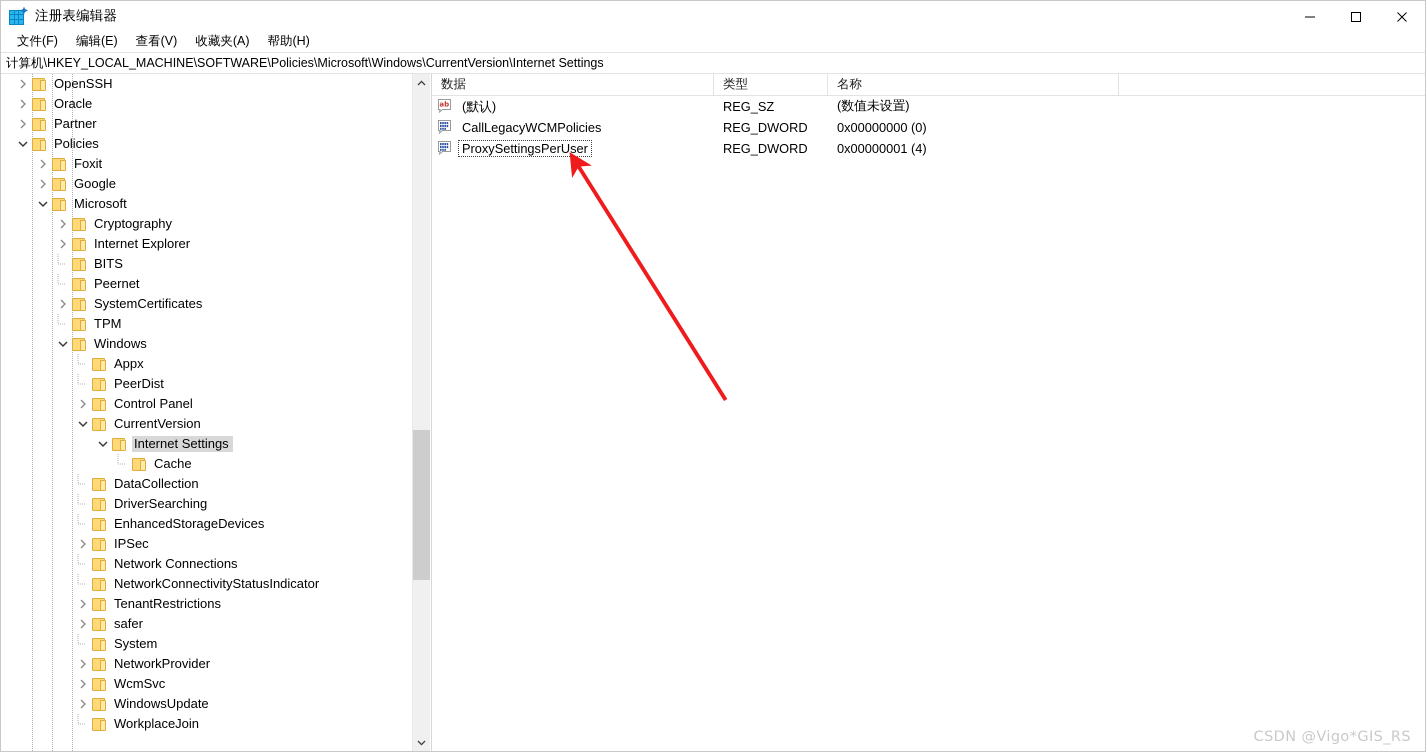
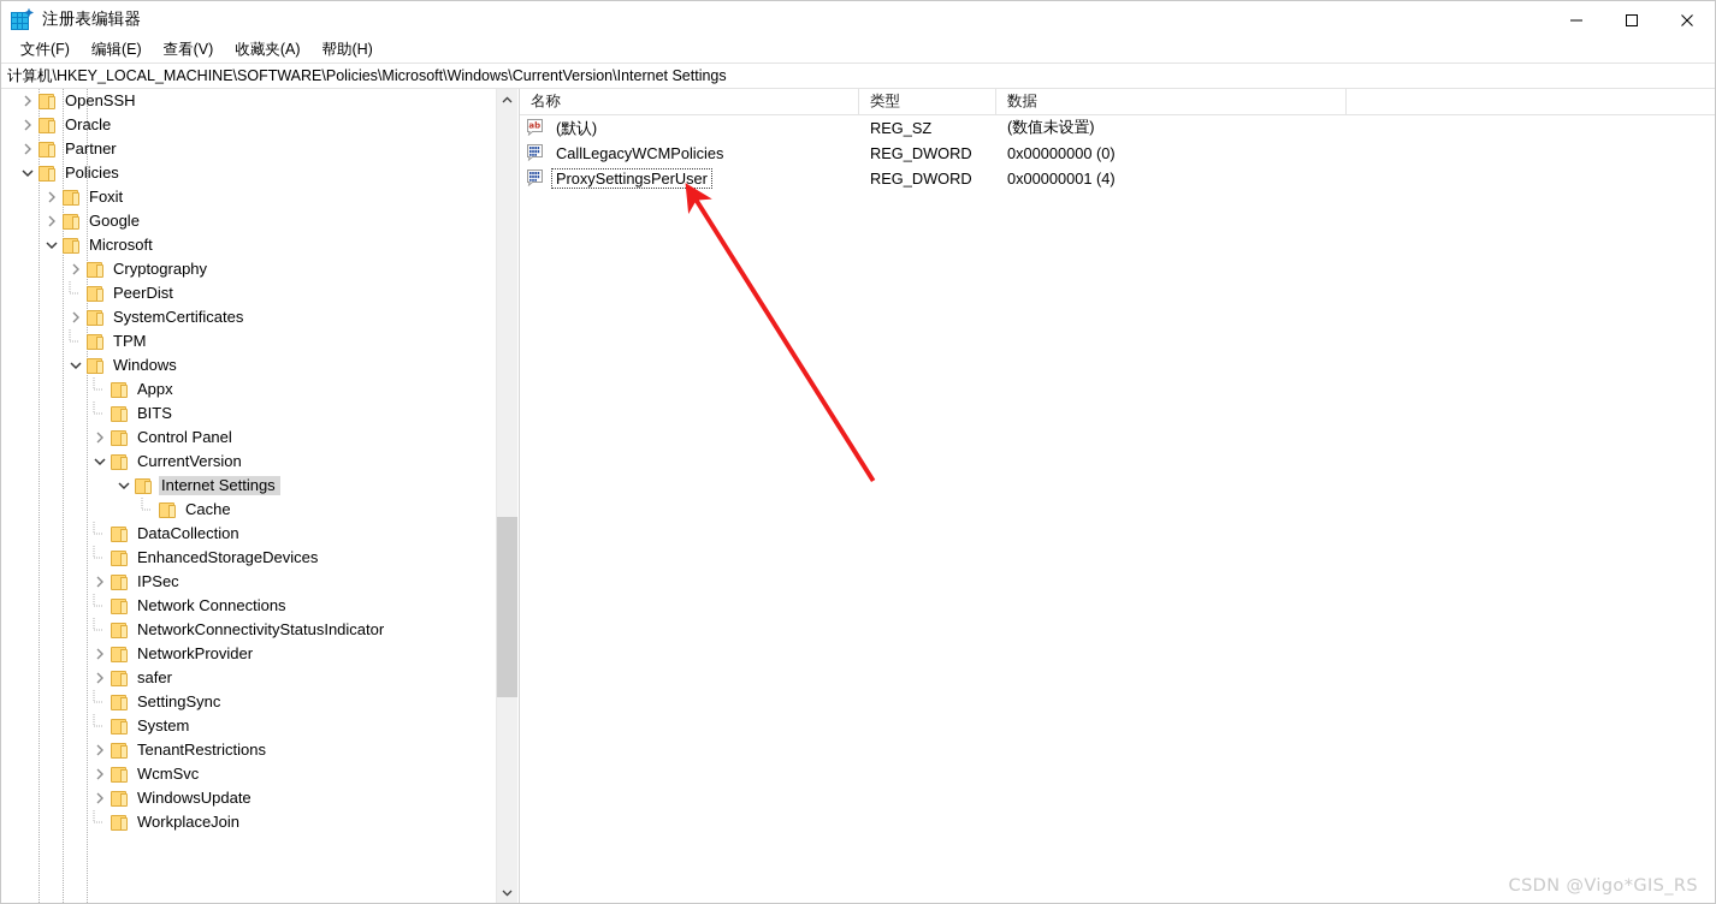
  注册表编辑器
  文件(F)
  编辑(E)
  查看(V)
  收藏夹(A)
  帮助(H)
  计算机\HKEY_LOCAL_MACHINE\SOFTWARE\Policies\Microsoft\Windows\CurrentVersion\Internet Settings
  OpenSSH
  Oracle
  Partner
  Policies
  Foxit
  Google
  Microsoft
  Cryptography
- Internet Explorer
- BITS
+ PeerDist
- Peernet
  SystemCertificates
  TPM
  Windows
  Appx
- PeerDist
+ BITS
  Control Panel
  CurrentVersion
  Internet Settings
  Cache
  DataCollection
- DriverSearching
  EnhancedStorageDevices
  IPSec
  Network Connections
  NetworkConnectivityStatusIndicator
- TenantRestrictions
+ NetworkProvider
  safer
+ SettingSync
  System
- NetworkProvider
+ TenantRestrictions
  WcmSvc
  WindowsUpdate
  WorkplaceJoin
- 数据
+ 名称
  类型
- 名称
+ 数据
  ab
  (默认)
  REG_SZ
  (数值未设置)
  CallLegacyWCMPolicies
  REG_DWORD
  0x00000000 (0)
  ProxySettingsPerUser
  REG_DWORD
  0x00000001 (4)
  CSDN @Vigo*GIS_RS
